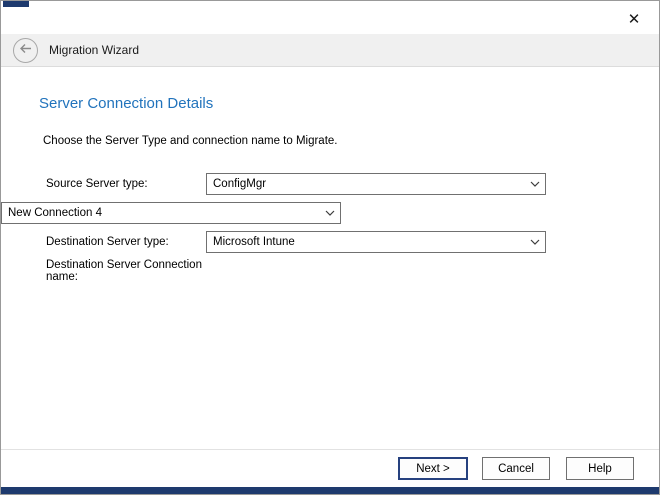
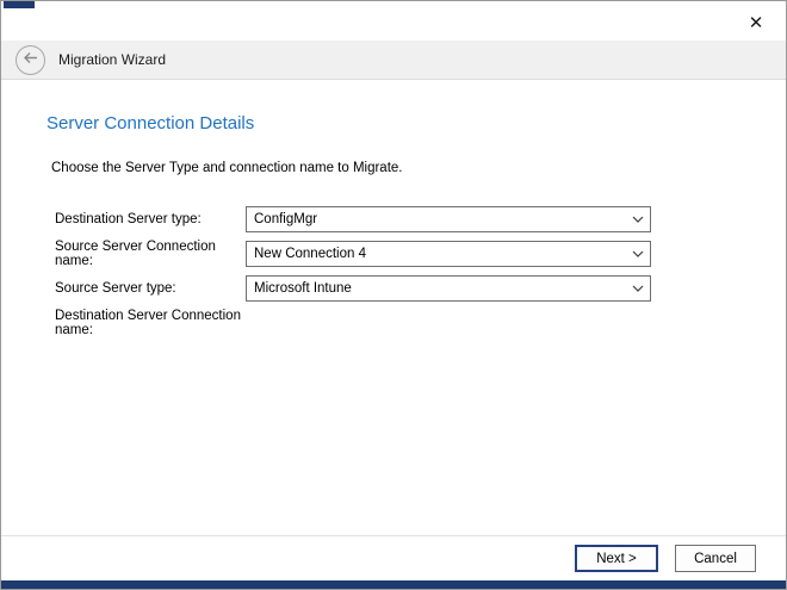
  ✕
  Migration Wizard
  Server Connection Details
  Choose the Server Type and connection name to Migrate.
- Source Server type:
+ Destination Server type:
  ConfigMgr
+ Source Server Connection name:
  New Connection 4
- Destination Server type:
+ Source Server type:
  Microsoft Intune
  Destination Server Connection name:
  Next >
  Cancel
- Help
